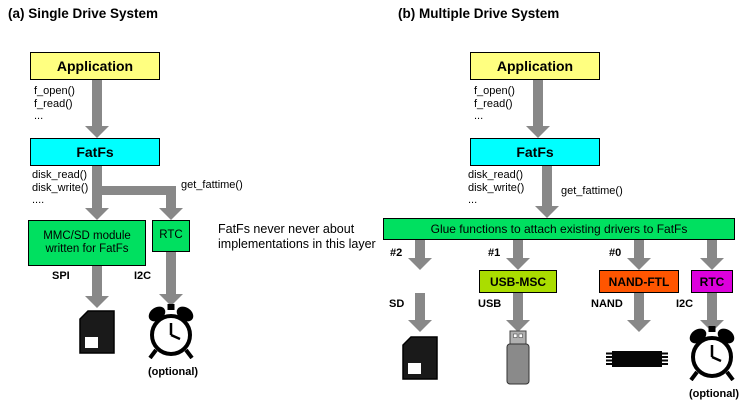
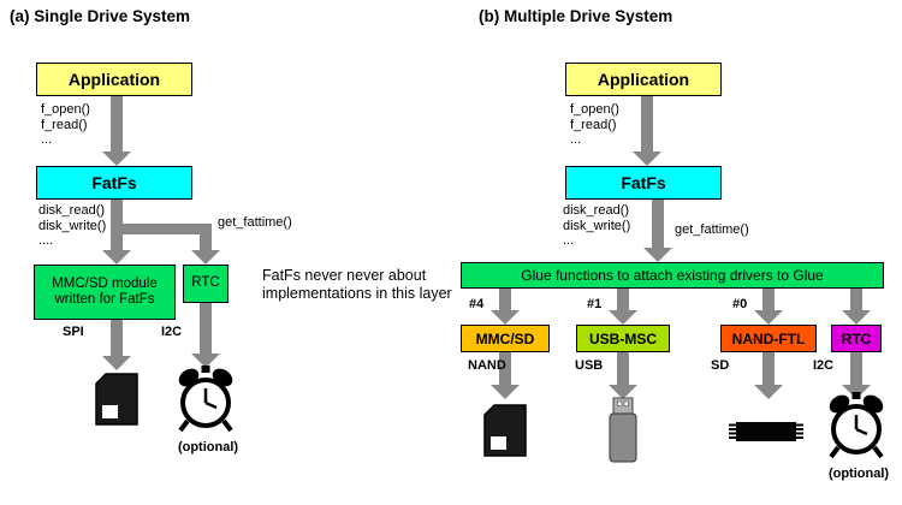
  (a) Single Drive System
  Application
  f_open()
  f_read()
  ...
  FatFs
  disk_read()
  disk_write()
  ....
  get_fattime()
  MMC/SD module
  written for FatFs
  RTC
  FatFs never never about implementations in this layer
  SPI
  I2C
  (optional)
  (b) Multiple Drive System
  Application
  f_open()
  f_read()
  ...
  FatFs
  disk_read()
  disk_write()
  ...
  get_fattime()
- Glue functions to attach existing drivers to FatFs
+ Glue functions to attach existing drivers to Glue
- #2
+ #4
  #1
  #0
+ MMC/SD
  USB-MSC
  NAND-FTL
  RTC
- SD
+ NAND
  USB
- NAND
+ SD
  I2C
  (optional)
